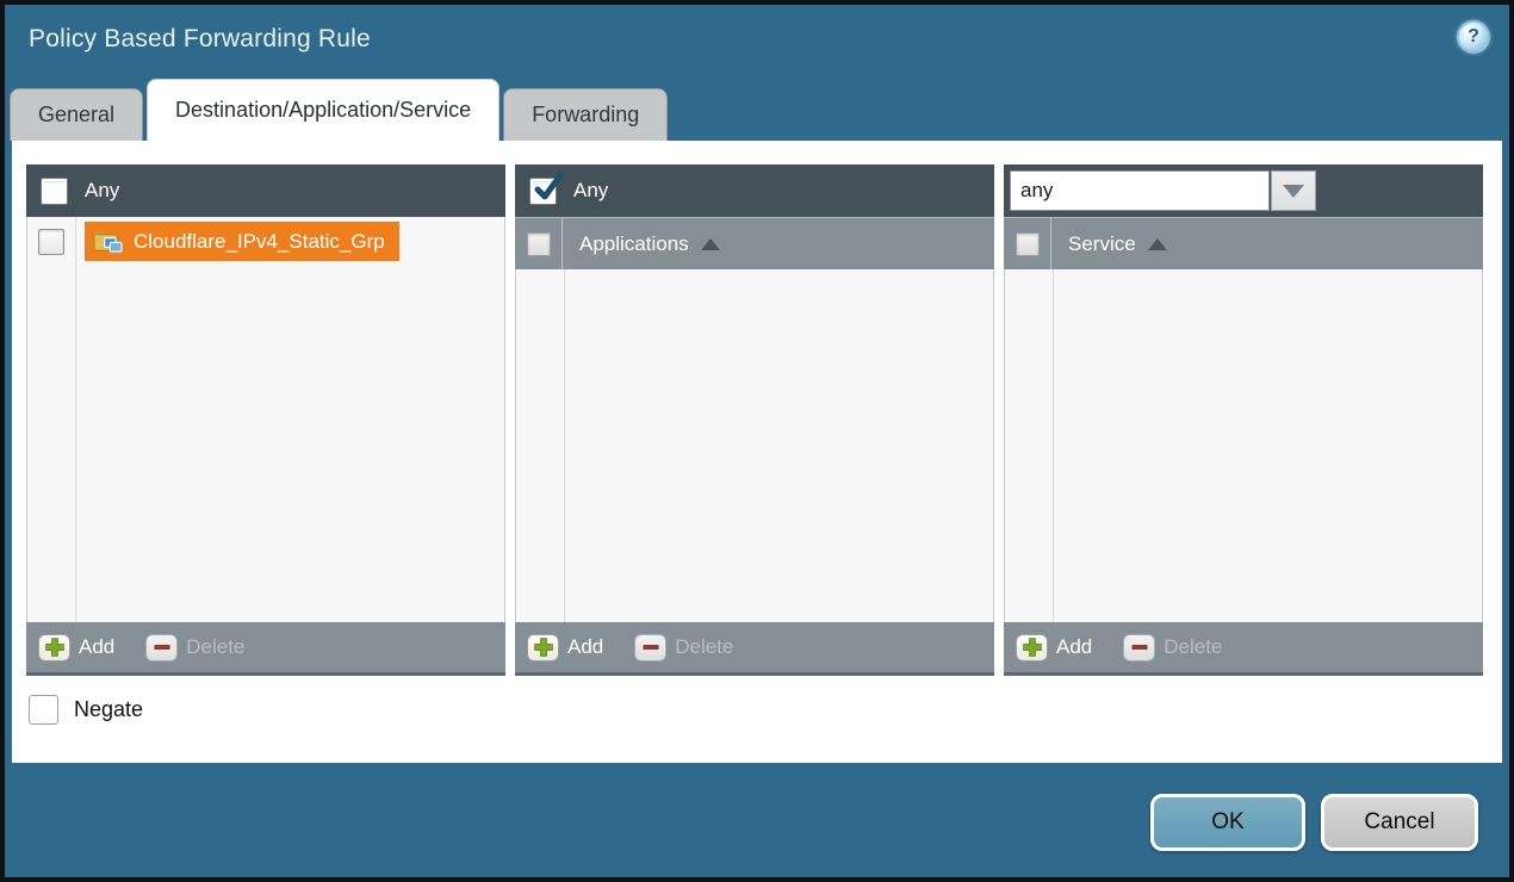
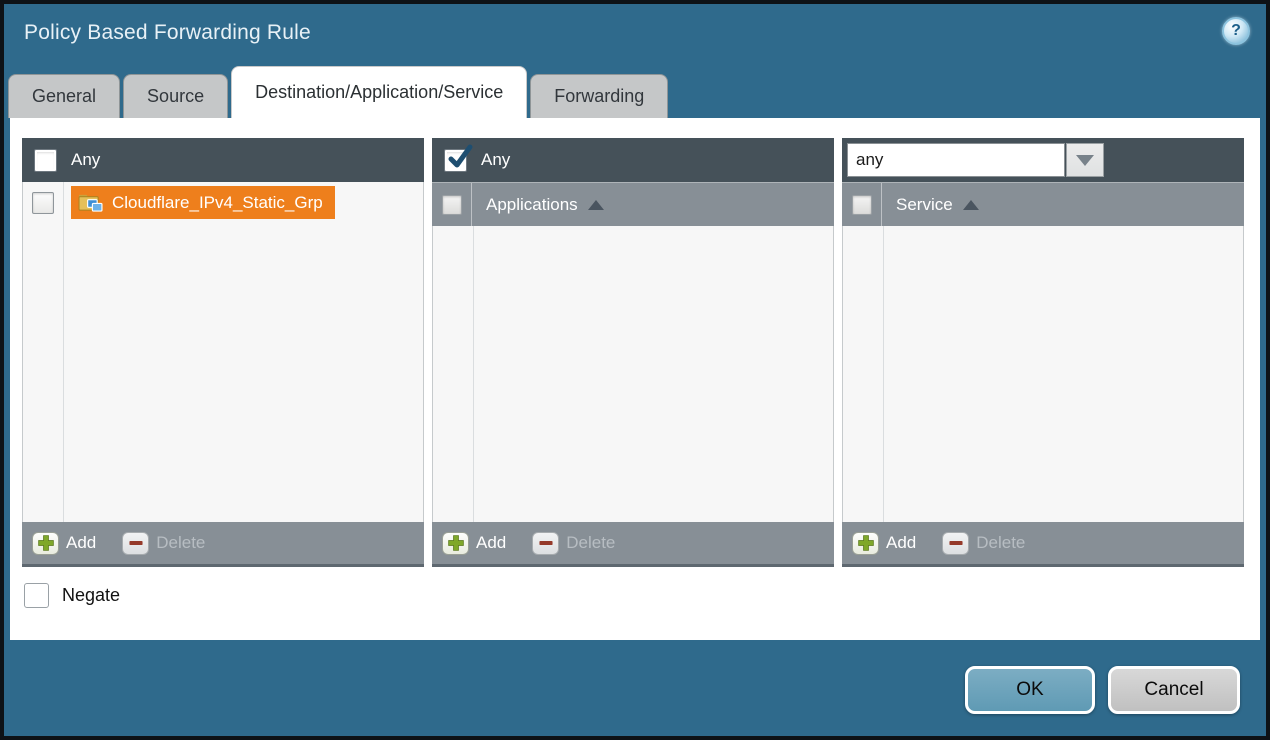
  Policy Based Forwarding Rule
  ?
  General
+ Source
  Destination/Application/Service
  Forwarding
  Any
  Cloudflare_IPv4_Static_Grp
  Add
  Delete
  Any
  Applications
  Add
  Delete
  any
  Service
  Add
  Delete
  Negate
  OK
  Cancel
